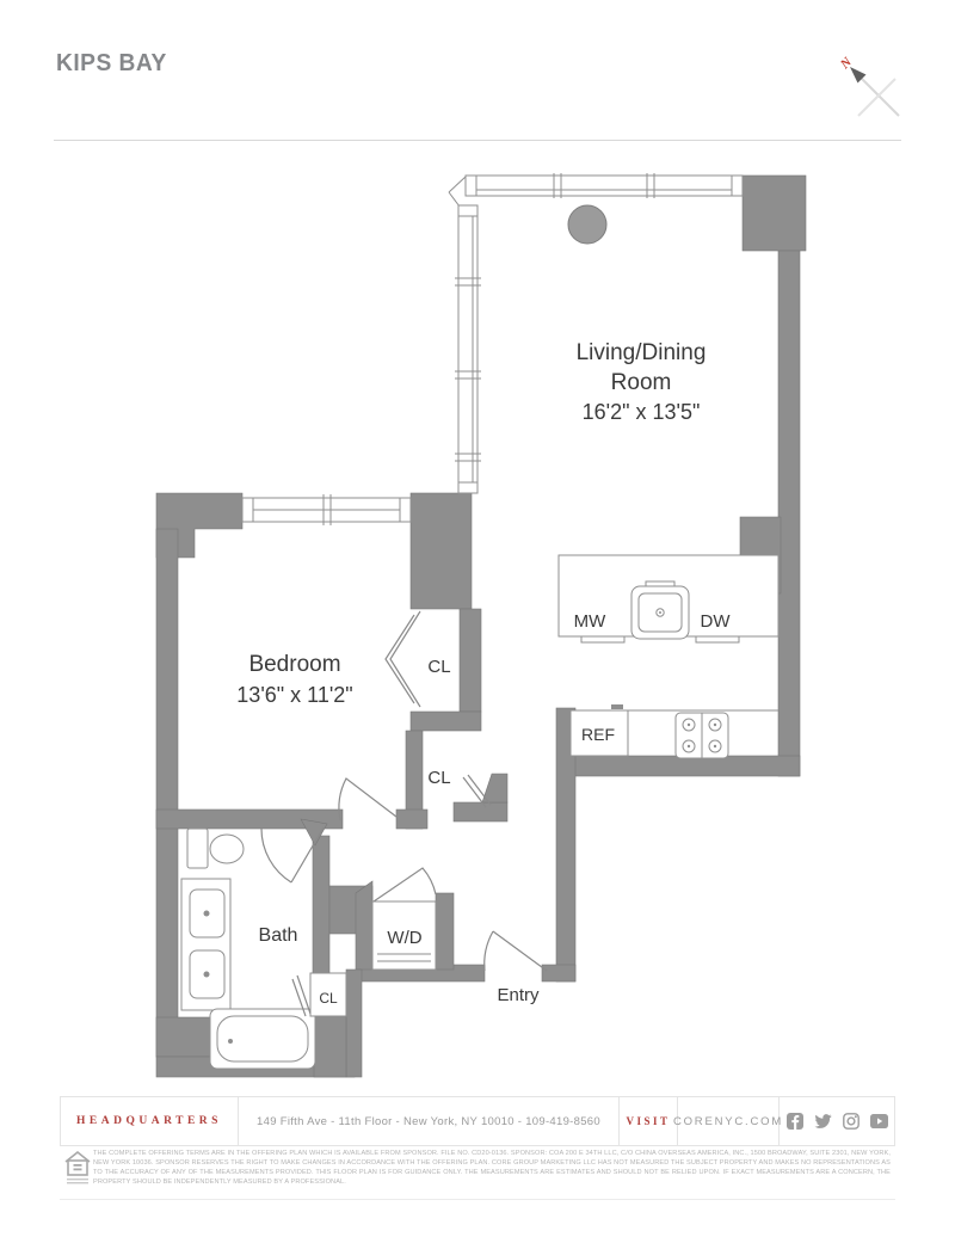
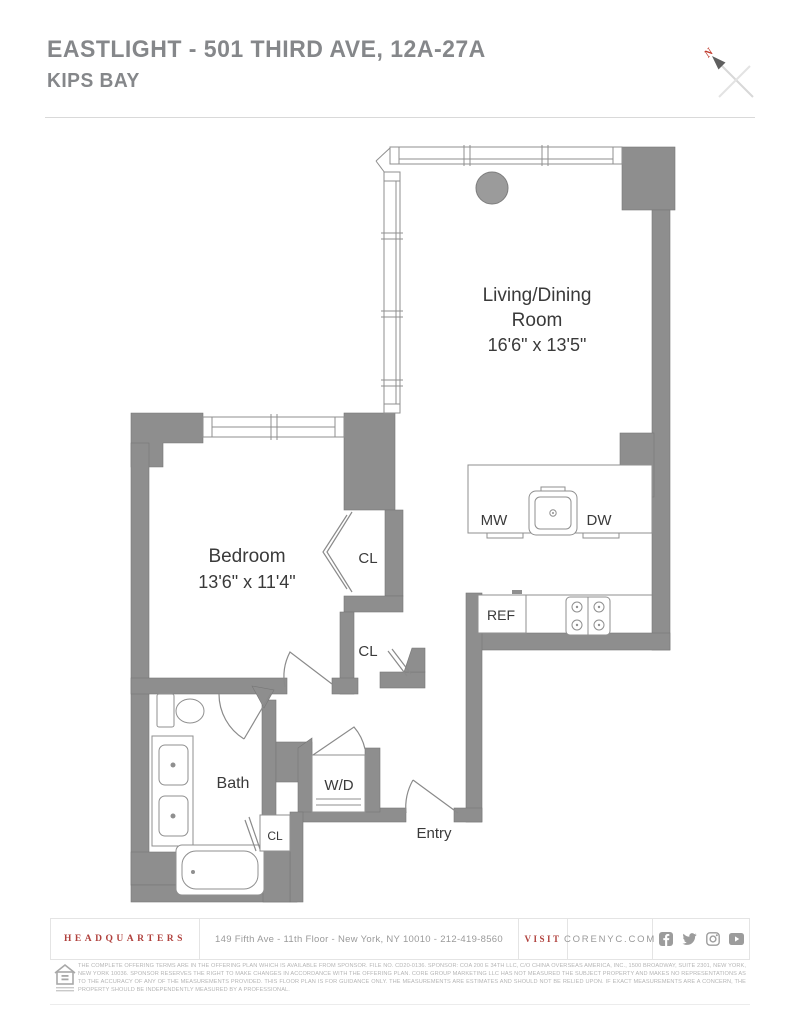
+ EASTLIGHT - 501 THIRD AVE, 12A-27A
  KIPS BAY
  Living/Dining
  Room
- 16'2" x 13'5"
+ 16'6" x 13'5"
  Bedroom
- 13'6" x 11'2"
+ 13'6" x 11'4"
  CL
  CL
  Bath
  CL
  W/D
  Entry
  REF
  MW
  DW
  HEADQUARTERS
- 149 Fifth Ave - 11th Floor - New York, NY 10010 - 109-419-8560
+ 149 Fifth Ave - 11th Floor - New York, NY 10010 - 212-419-8560
  VISIT
  CORENYC.COM
